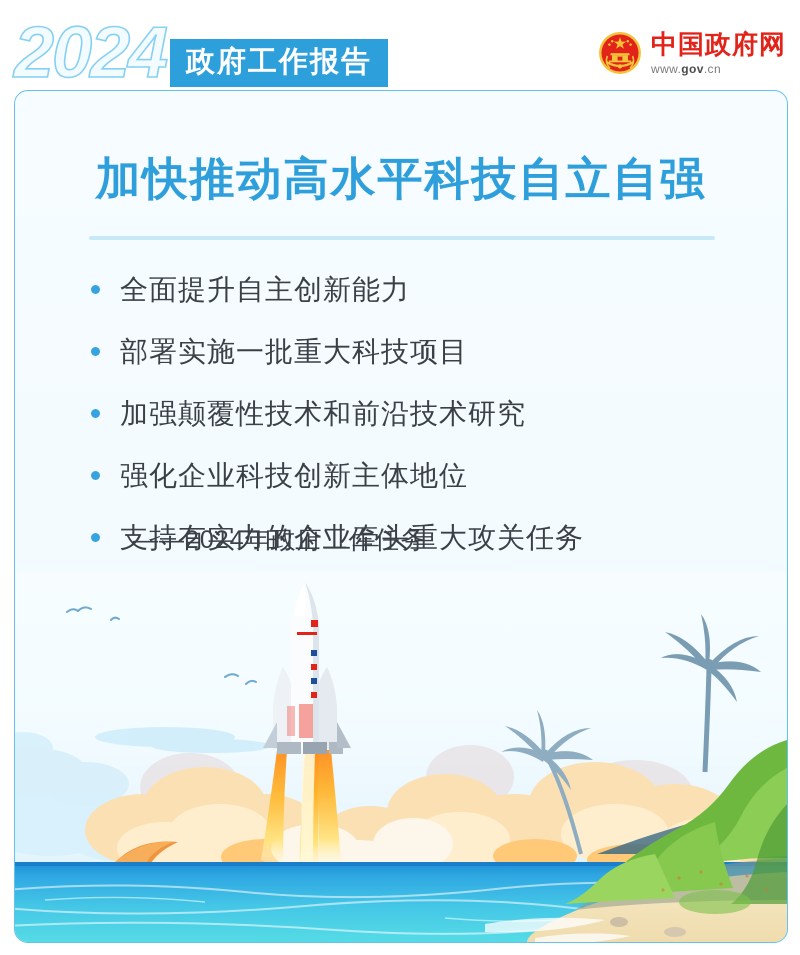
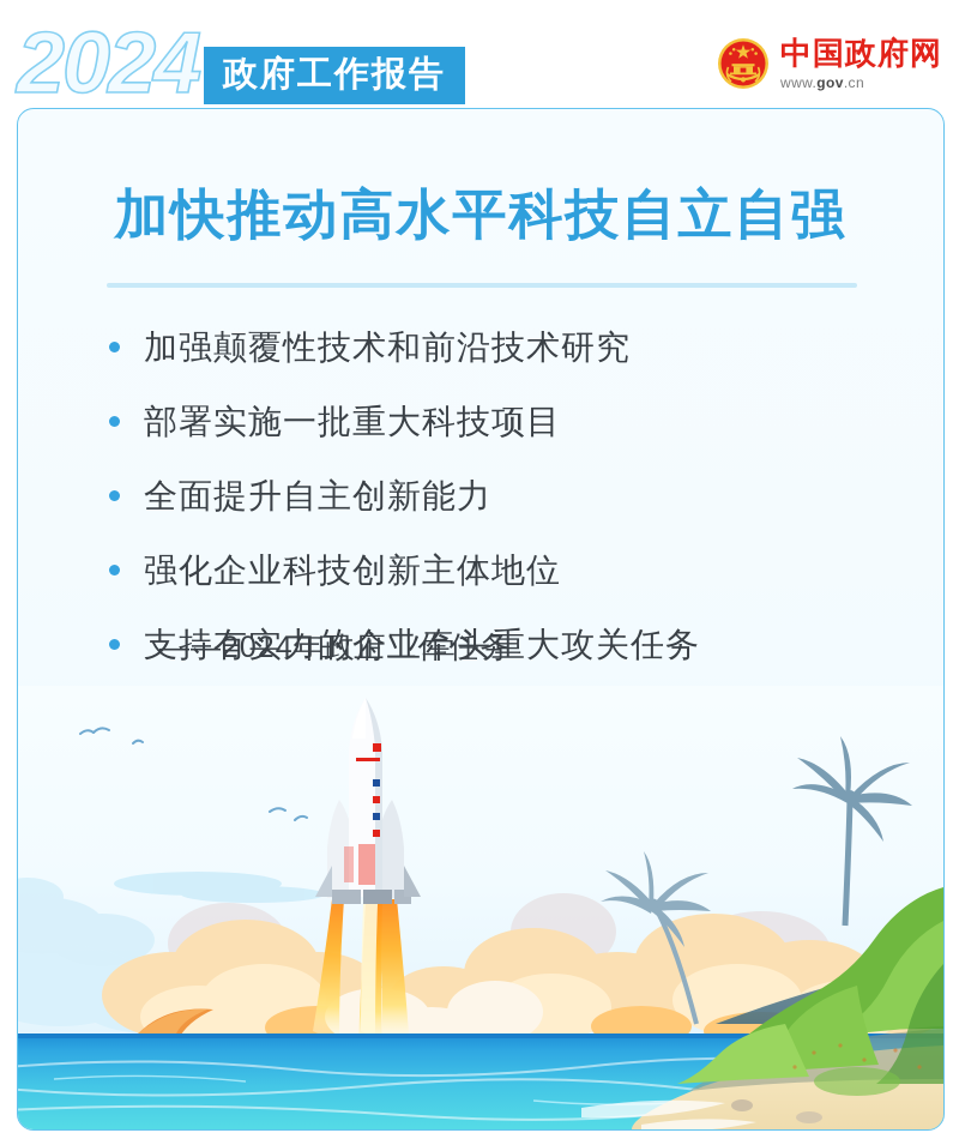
  2024
  政府工作报告
  中国政府网
  www.gov.cn
  加快推动高水平科技自立自强
- 全面提升自主创新能力
+ 加强颠覆性技术和前沿技术研究
  部署实施一批重大科技项目
- 加强颠覆性技术和前沿技术研究
+ 全面提升自主创新能力
  强化企业科技创新主体地位
  支持有实力的企业牵头重大攻关任务
  ——2024年政府工作任务
